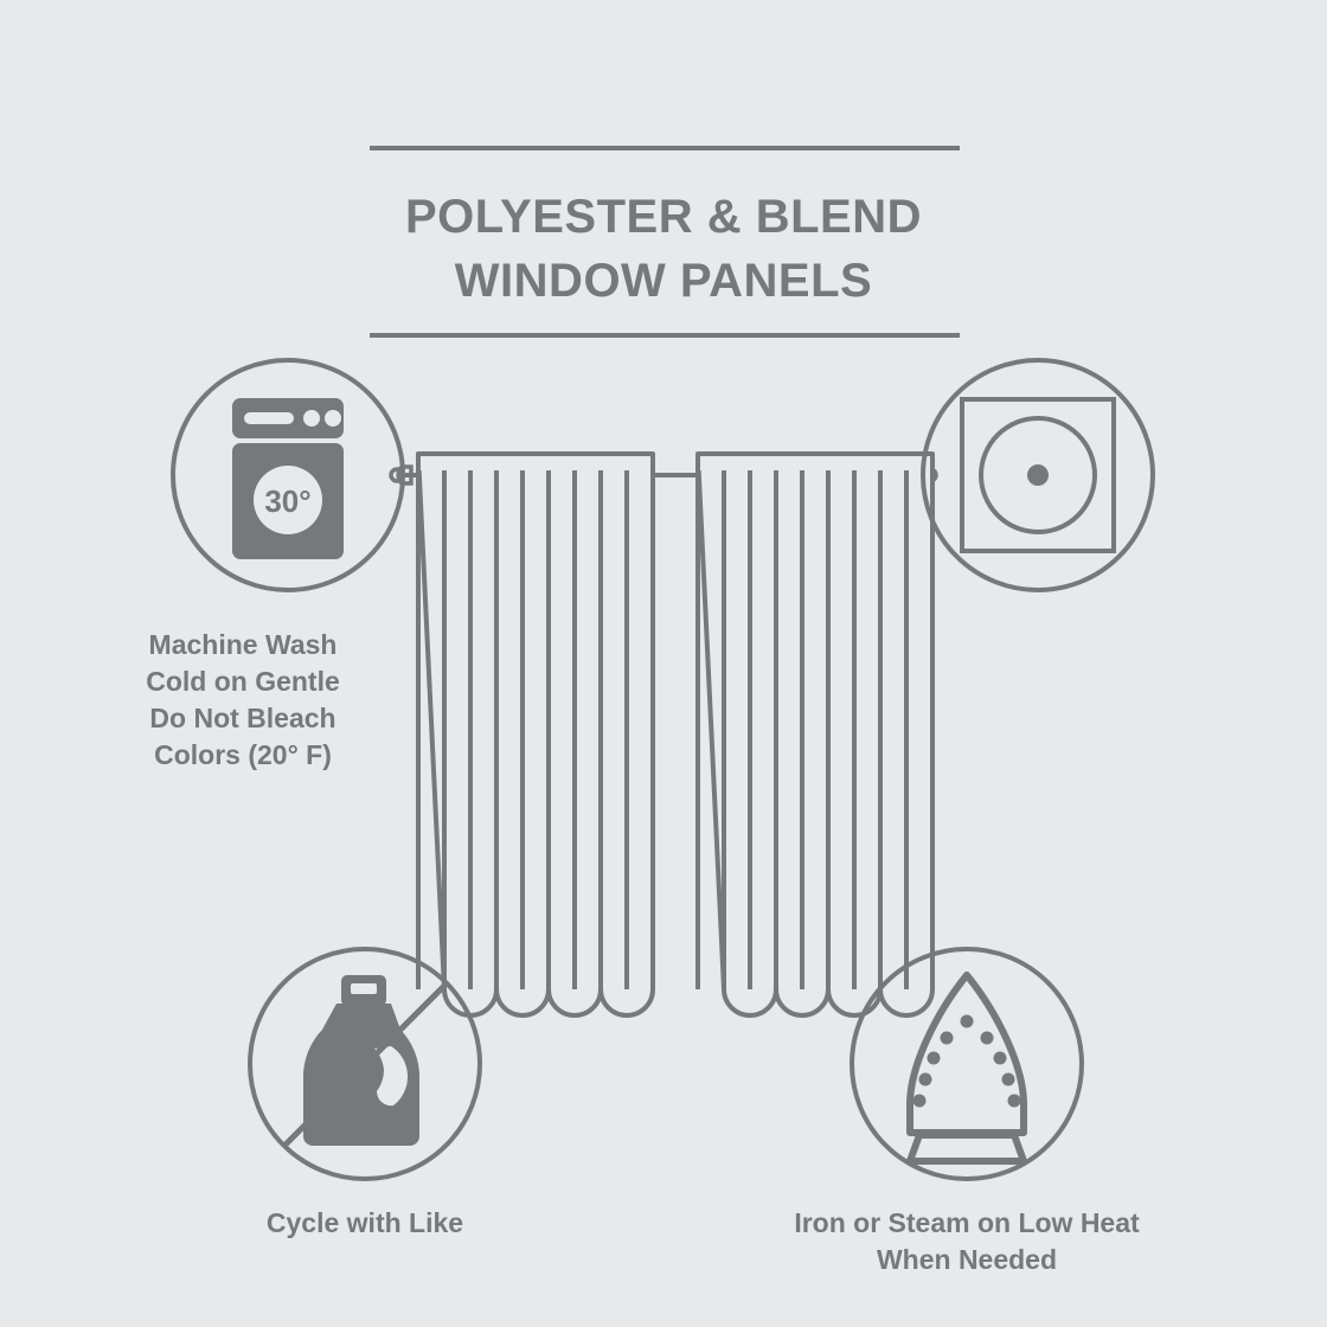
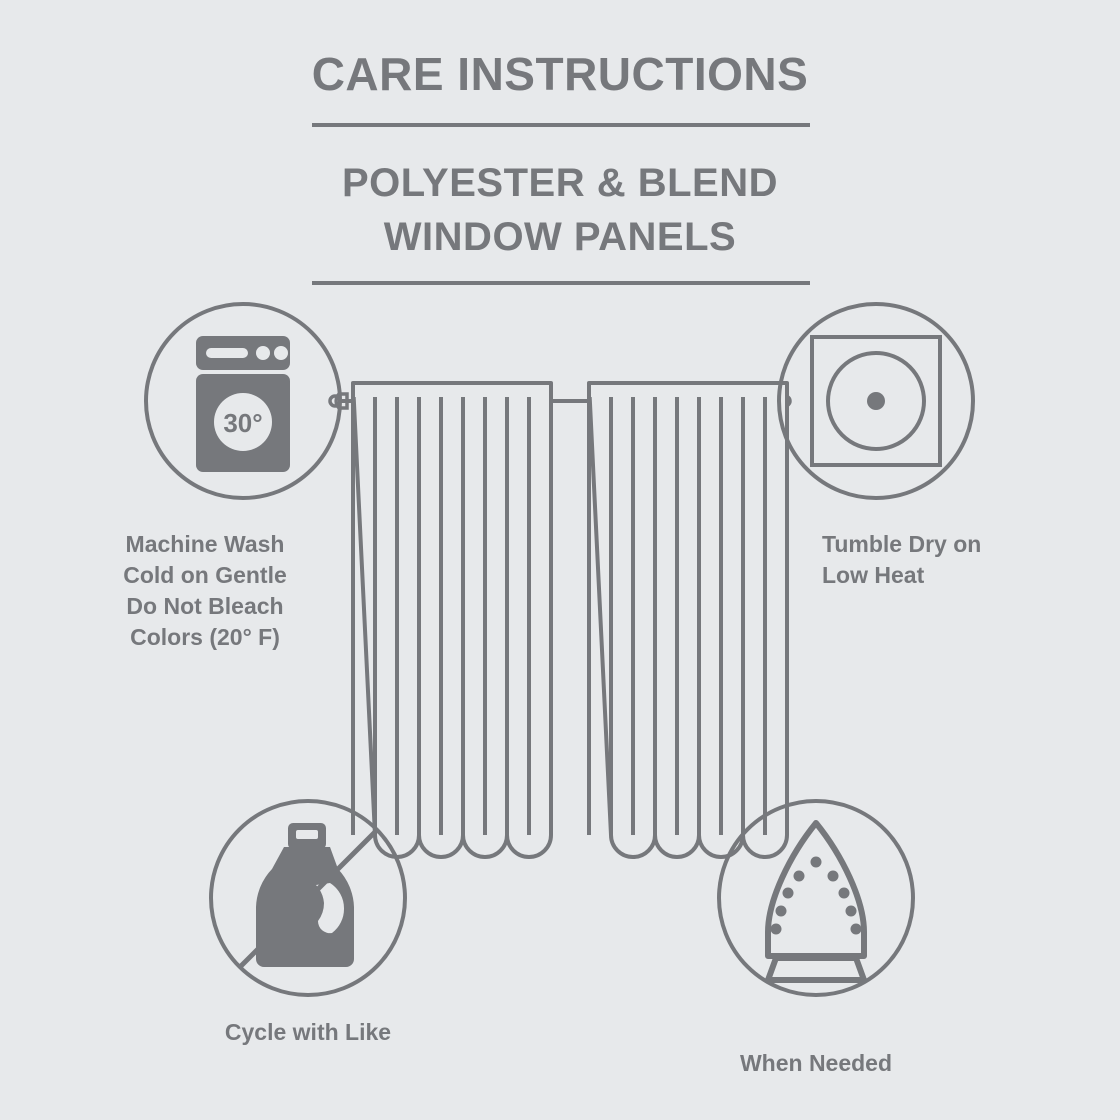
+ CARE INSTRUCTIONS
  POLYESTER & BLEND
  WINDOW PANELS
  30°
  Machine Wash
  Cold on Gentle
  Do Not Bleach
  Colors (20° F)
+ Tumble Dry on
+ Low Heat
  Cycle with Like
- Iron or Steam on Low Heat
  When Needed
